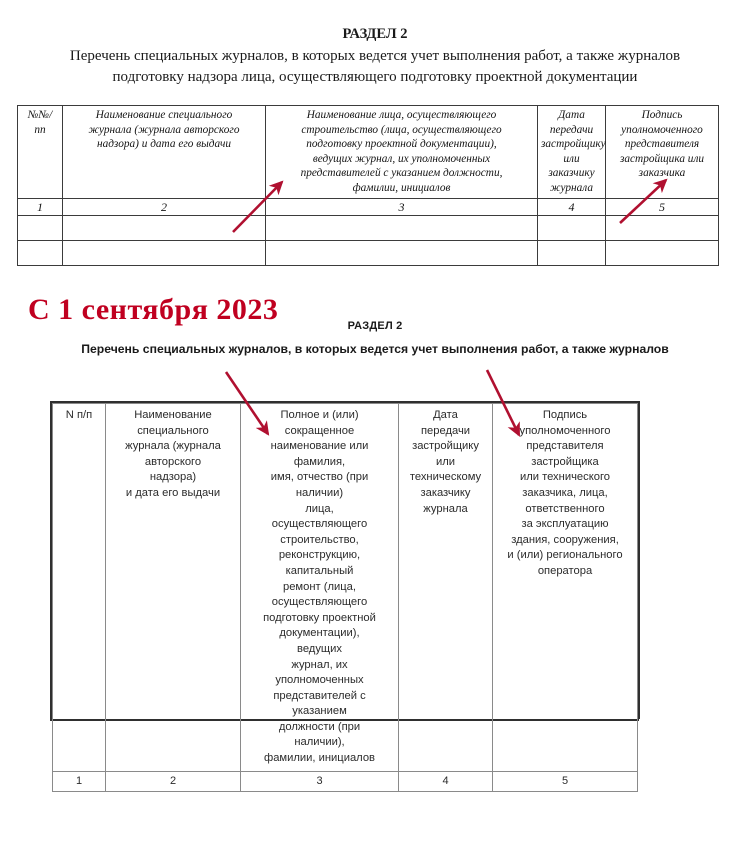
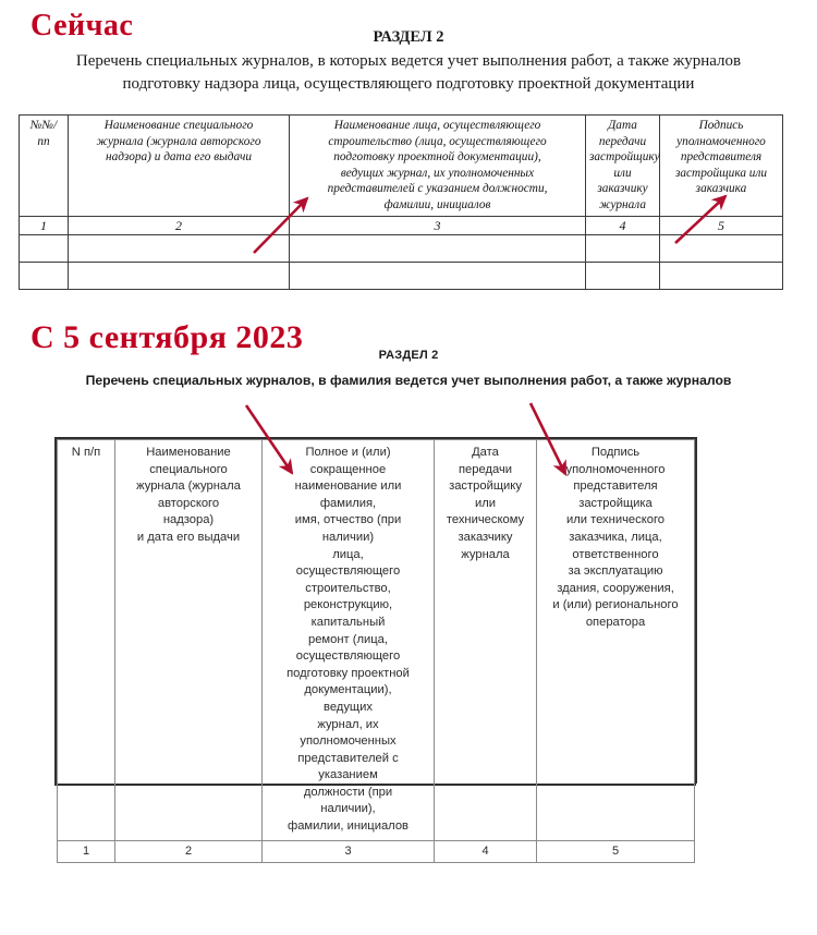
+ Сейчас
  РАЗДЕЛ 2
  Перечень специальных журналов, в которых ведется учет выполнения работ, а также журналов подготовку надзора лица, осуществляющего подготовку проектной документации
  №№/ пп	Наименование специального журнала (журнала авторского надзора) и дата его выдачи	Наименование лица, осуществляющего строительство (лица, осуществляющего подготовку проектной документации), ведущих журнал, их уполномоченных представителей с указанием должности, фамилии, инициалов	Дата передачи застройщик или заказчику журнала	Подпись уполномоченного представителя застройщика или заказчика
  1	2	3	4	5
  РАЗДЕЛ 2
- Перечень специальных журналов, в которых ведется учет выполнения работ, а также журналов
+ Перечень специальных журналов, в фамилия ведется учет выполнения работ, а также журналов
  N п/п	Наименование специального журнала (журнала авторского надзора) и дата его выдачи	Полное и (или) сокращенное наименование или фамилия, имя, отчество (при наличии) лица, осуществляющего строительство, реконструкцию, капитальный ремонт (лица, осуществляющего подготовку проектной документации), ведущих журнал, их уполномоченных представителей с указанием должности (при наличии), фамилии, инициалов	Дата передачи застройщику или техническому заказчику журнала	Подпись уполномоченного представителя застройщика или технического заказчика, лица, ответственного за эксплуатацию здания, сооружения, и (или) регионального оператора
  1	2	3	4	5
- С 1 сентября 2023
+ С 5 сентября 2023
